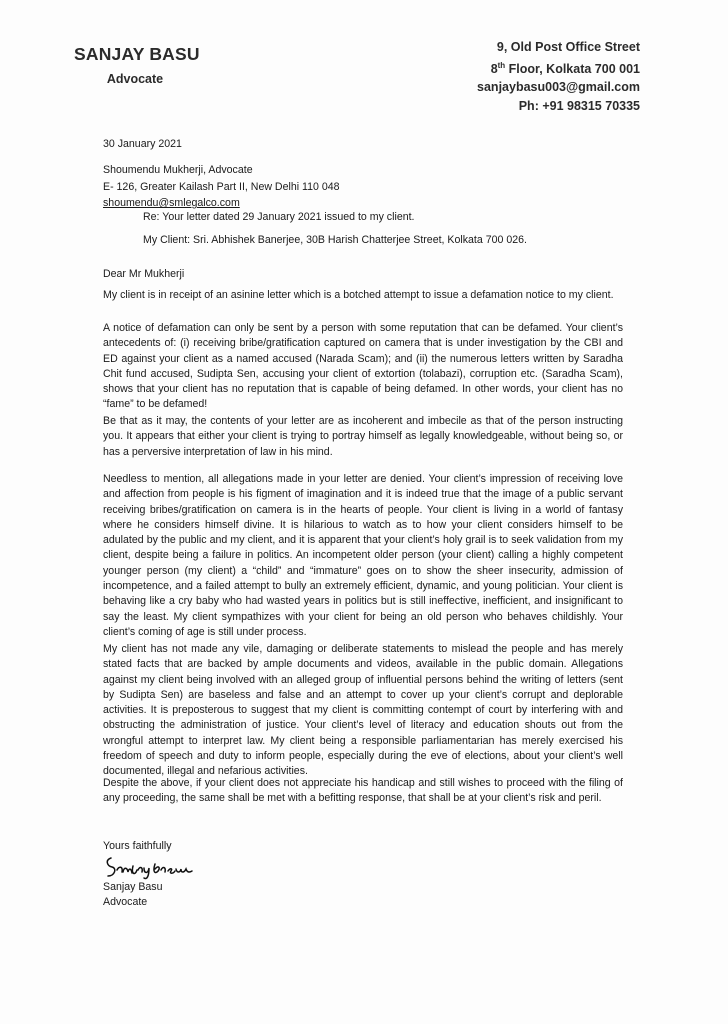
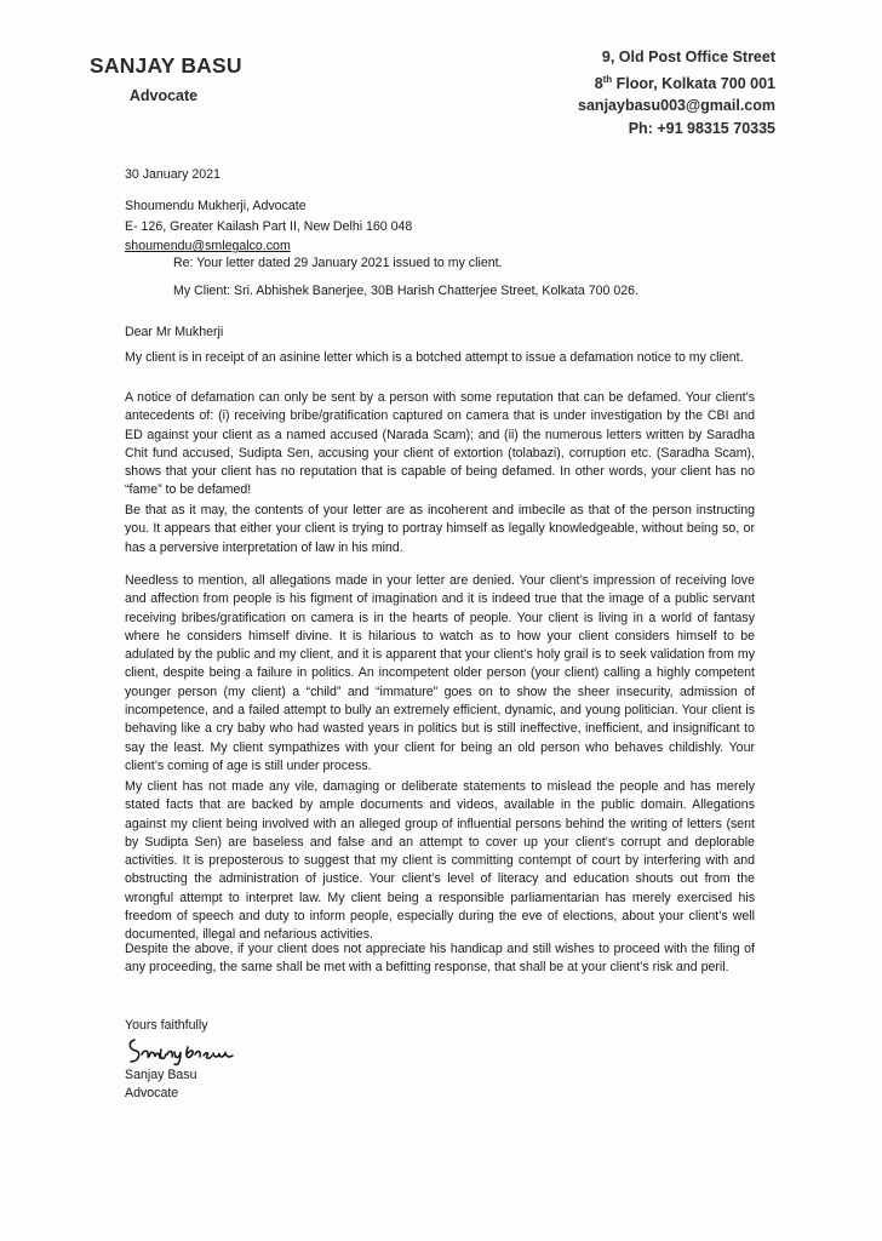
  SANJAY BASU
  Advocate
  9, Old Post Office Street
  8th Floor, Kolkata 700 001
  sanjaybasu003@gmail.com
  Ph: +91 98315 70335
  30 January 2021
  Shoumendu Mukherji, Advocate
- E- 126, Greater Kailash Part II, New Delhi 110 048
+ E- 126, Greater Kailash Part II, New Delhi 160 048
  shoumendu@smlegalco.com
  Re: Your letter dated 29 January 2021 issued to my client.
  My Client: Sri. Abhishek Banerjee, 30B Harish Chatterjee Street, Kolkata 700 026.
  Dear Mr Mukherji
  My client is in receipt of an asinine letter which is a botched attempt to issue a defamation notice to my client.
  A notice of defamation can only be sent by a person with some reputation that can be defamed. Your client’s antecedents of: (i) receiving bribe/gratification captured on camera that is under investigation by the CBI and ED against your client as a named accused (Narada Scam); and (ii) the numerous letters written by Saradha Chit fund accused, Sudipta Sen, accusing your client of extortion (tolabazi), corruption etc. (Saradha Scam), shows that your client has no reputation that is capable of being defamed. In other words, your client has no “fame” to be defamed!
  Be that as it may, the contents of your letter are as incoherent and imbecile as that of the person instructing you. It appears that either your client is trying to portray himself as legally knowledgeable, without being so, or has a perversive interpretation of law in his mind.
  Needless to mention, all allegations made in your letter are denied. Your client’s impression of receiving love and affection from people is his figment of imagination and it is indeed true that the image of a public servant receiving bribes/gratification on camera is in the hearts of people. Your client is living in a world of fantasy where he considers himself divine. It is hilarious to watch as to how your client considers himself to be adulated by the public and my client, and it is apparent that your client’s holy grail is to seek validation from my client, despite being a failure in politics. An incompetent older person (your client) calling a highly competent younger person (my client) a “child” and “immature” goes on to show the sheer insecurity, admission of incompetence, and a failed attempt to bully an extremely efficient, dynamic, and young politician. Your client is behaving like a cry baby who had wasted years in politics but is still ineffective, inefficient, and insignificant to say the least. My client sympathizes with your client for being an old person who behaves childishly. Your client’s coming of age is still under process.
  My client has not made any vile, damaging or deliberate statements to mislead the people and has merely stated facts that are backed by ample documents and videos, available in the public domain. Allegations against my client being involved with an alleged group of influential persons behind the writing of letters (sent by Sudipta Sen) are baseless and false and an attempt to cover up your client’s corrupt and deplorable activities. It is preposterous to suggest that my client is committing contempt of court by interfering with and obstructing the administration of justice. Your client’s level of literacy and education shouts out from the wrongful attempt to interpret law. My client being a responsible parliamentarian has merely exercised his freedom of speech and duty to inform people, especially during the eve of elections, about your client’s well documented, illegal and nefarious activities.
  Despite the above, if your client does not appreciate his handicap and still wishes to proceed with the filing of any proceeding, the same shall be met with a befitting response, that shall be at your client’s risk and peril.
  Yours faithfully
  Sanjay Basu
  Advocate
